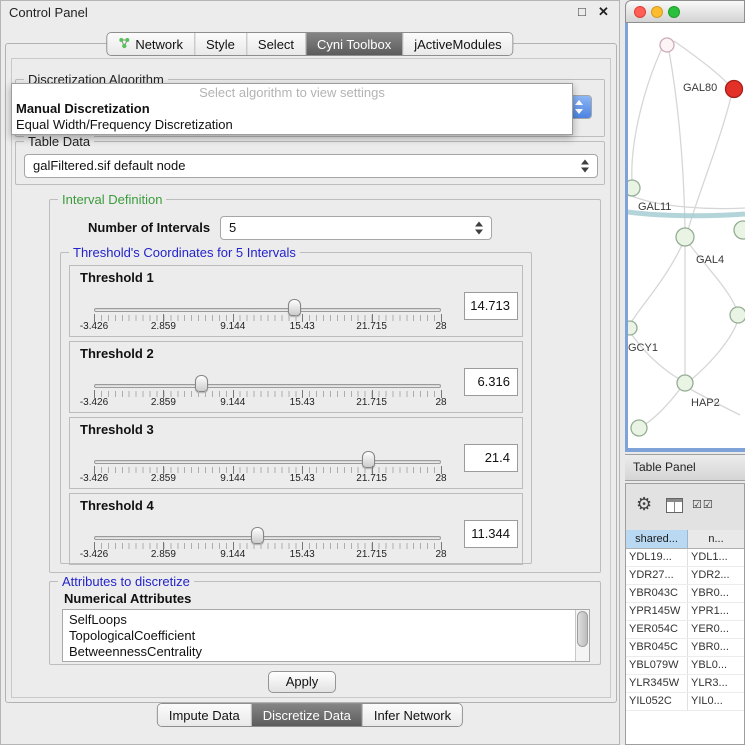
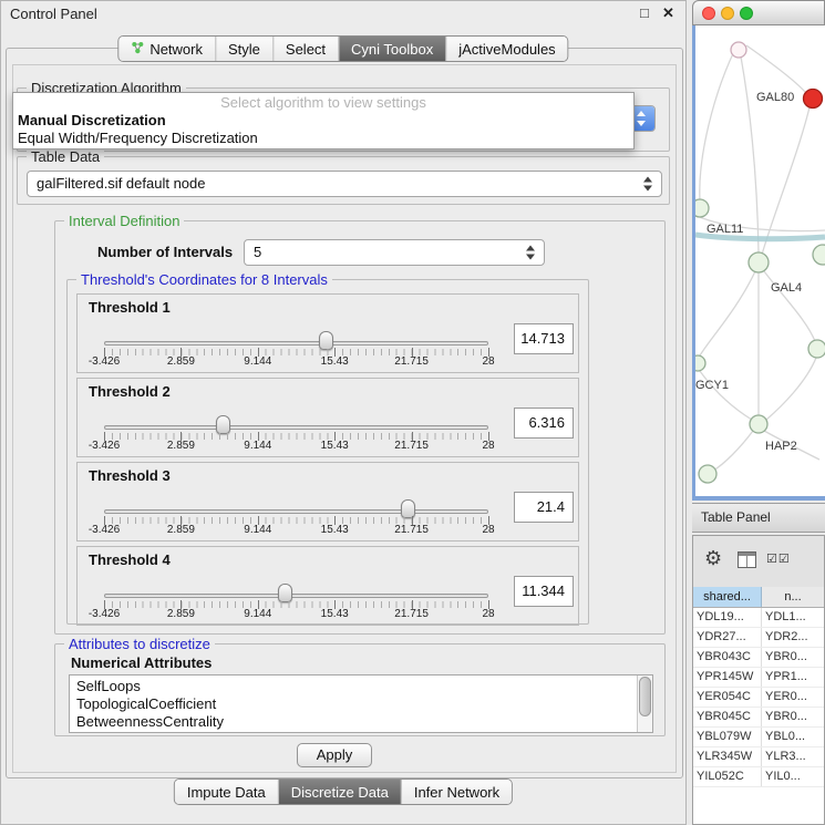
  Control Panel
  □
  ✕
  Network
  Style
  Select
  Cyni Toolbox
  jActiveModules
  Discretization Algorithm
  Select algorithm to view settings
  Manual Discretization
  Equal Width/Frequency Discretization
  Table Data
  galFiltered.sif default node
  Interval Definition
  Number of Intervals
  5
- Threshold's Coordinates for 5 Intervals
+ Threshold's Coordinates for 8 Intervals
  Threshold 1
  -3.426
  2.859
  9.144
  15.43
  21.715
  28
  14.713
  Threshold 2
  -3.426
  2.859
  9.144
  15.43
  21.715
  28
  6.316
  Threshold 3
  -3.426
  2.859
  9.144
  15.43
  21.715
  28
  21.4
  Threshold 4
  -3.426
  2.859
  9.144
  15.43
  21.715
  28
  11.344
  Attributes to discretize
  Numerical Attributes
  SelfLoops
  TopologicalCoefficient
  BetweennessCentrality
  Apply
  Impute Data
  Discretize Data
  Infer Network
  GAL80
  GAL11
  GAL4
  GCY1
  HAP2
  Table Panel
  ⚙
  ☑☑
  shared...
  n...
  YDL19...
  YDL1...
  YDR27...
  YDR2...
  YBR043C
  YBR0...
  YPR145W
  YPR1...
  YER054C
  YER0...
  YBR045C
  YBR0...
  YBL079W
  YBL0...
  YLR345W
  YLR3...
  YIL052C
  YIL0...
